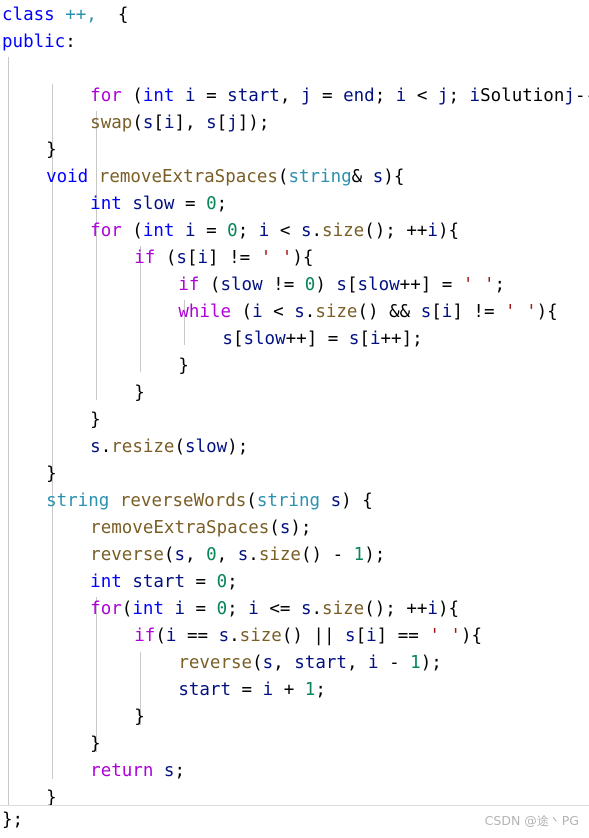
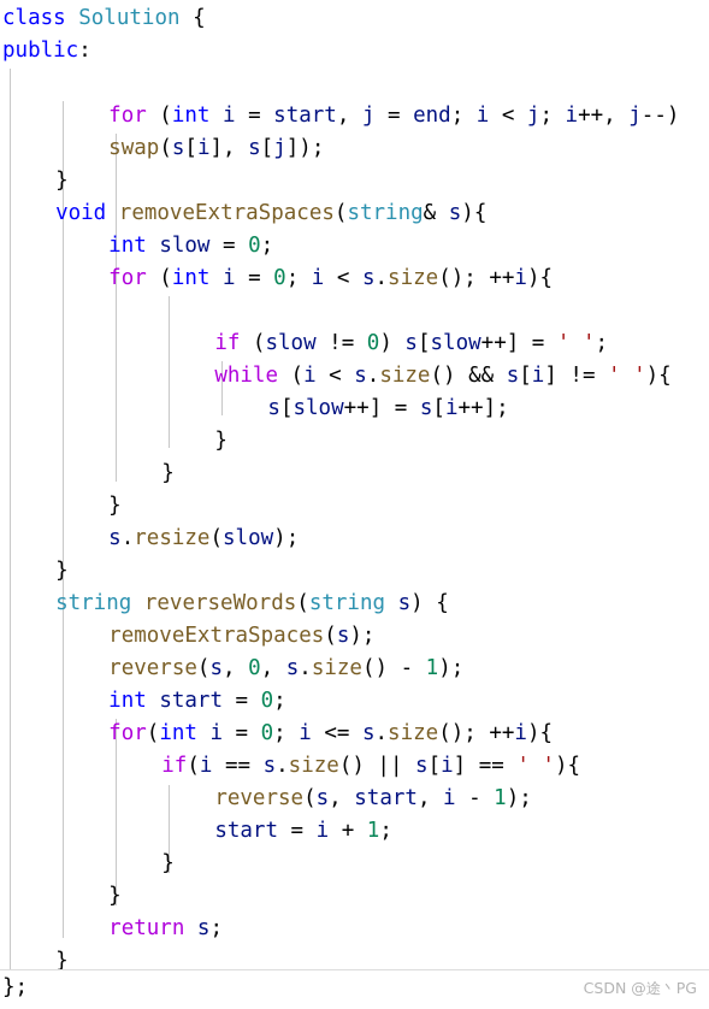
- class ++, {
+ class Solution {
  public:
- for (int i = start, j = end; i < j; iSolutionj-
+ for (int i = start, j = end; i < j; i++, j--)
  swap(s[i], s[j]);
  }
  void removeExtraSpaces(string& s){
  int slow = 0;
  for (int i = 0; i < s.size(); ++i){
- if (s[i] != ' '){
  if (slow != 0) s[slow++] = ' ';
  while (i < s.size() && s[i] != ' '){
  s[slow++] = s[i++];
  }
  }
  }
  s.resize(slow);
  }
  string reverseWords(string s) {
  removeExtraSpaces(s);
  reverse(s, 0, s.size() - 1);
  int start = 0;
  for(int i = 0; i <= s.size(); ++i){
  if(i == s.size() || s[i] == ' '){
  reverse(s, start, i - 1);
  start = i + 1;
  }
  }
  return s;
  }
  };
  CSDN @途丶PG
